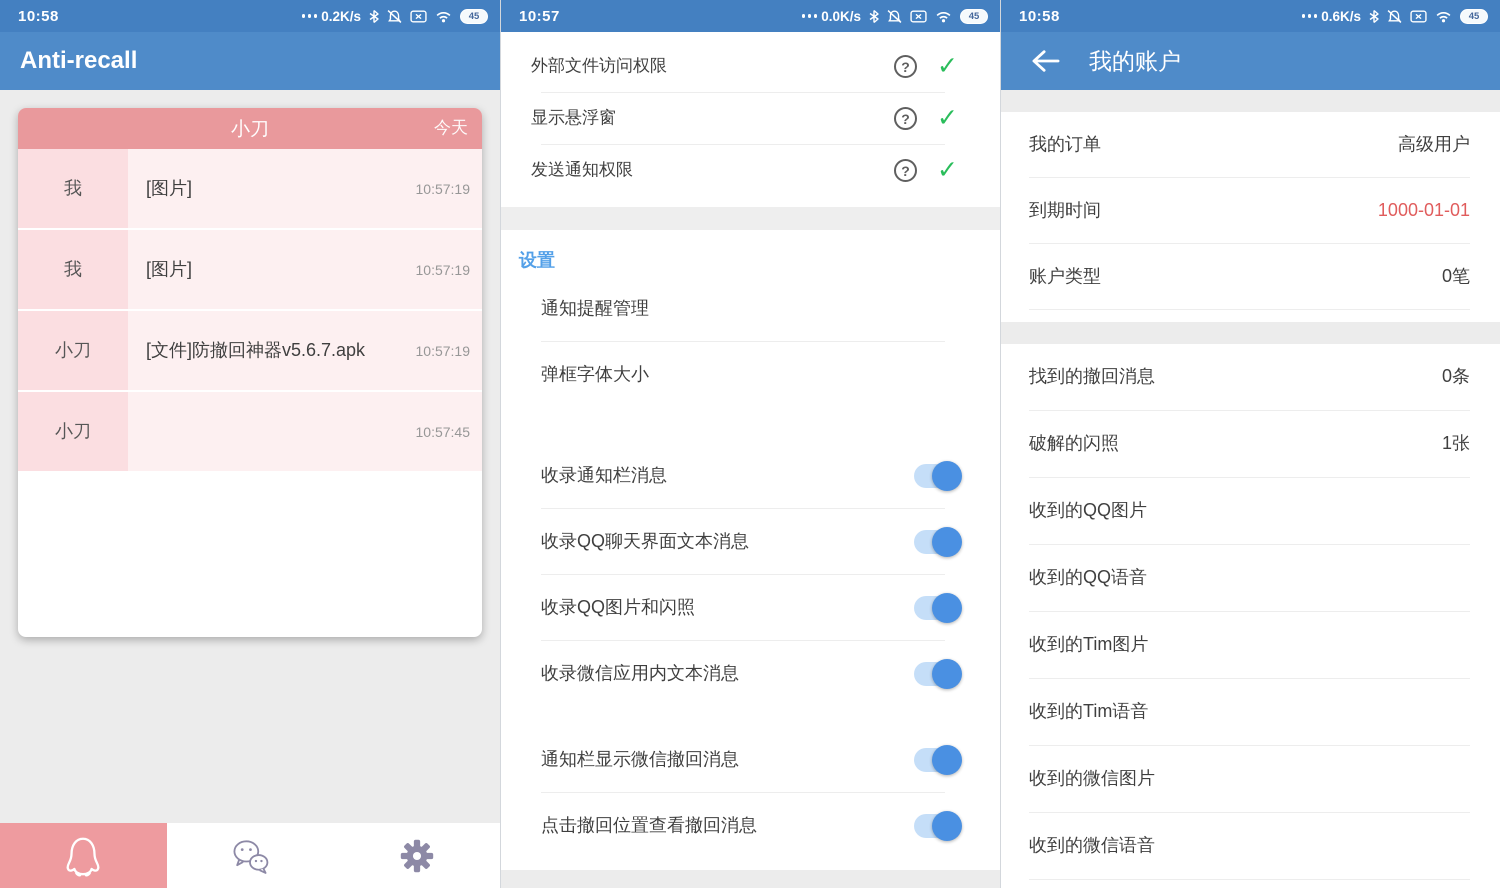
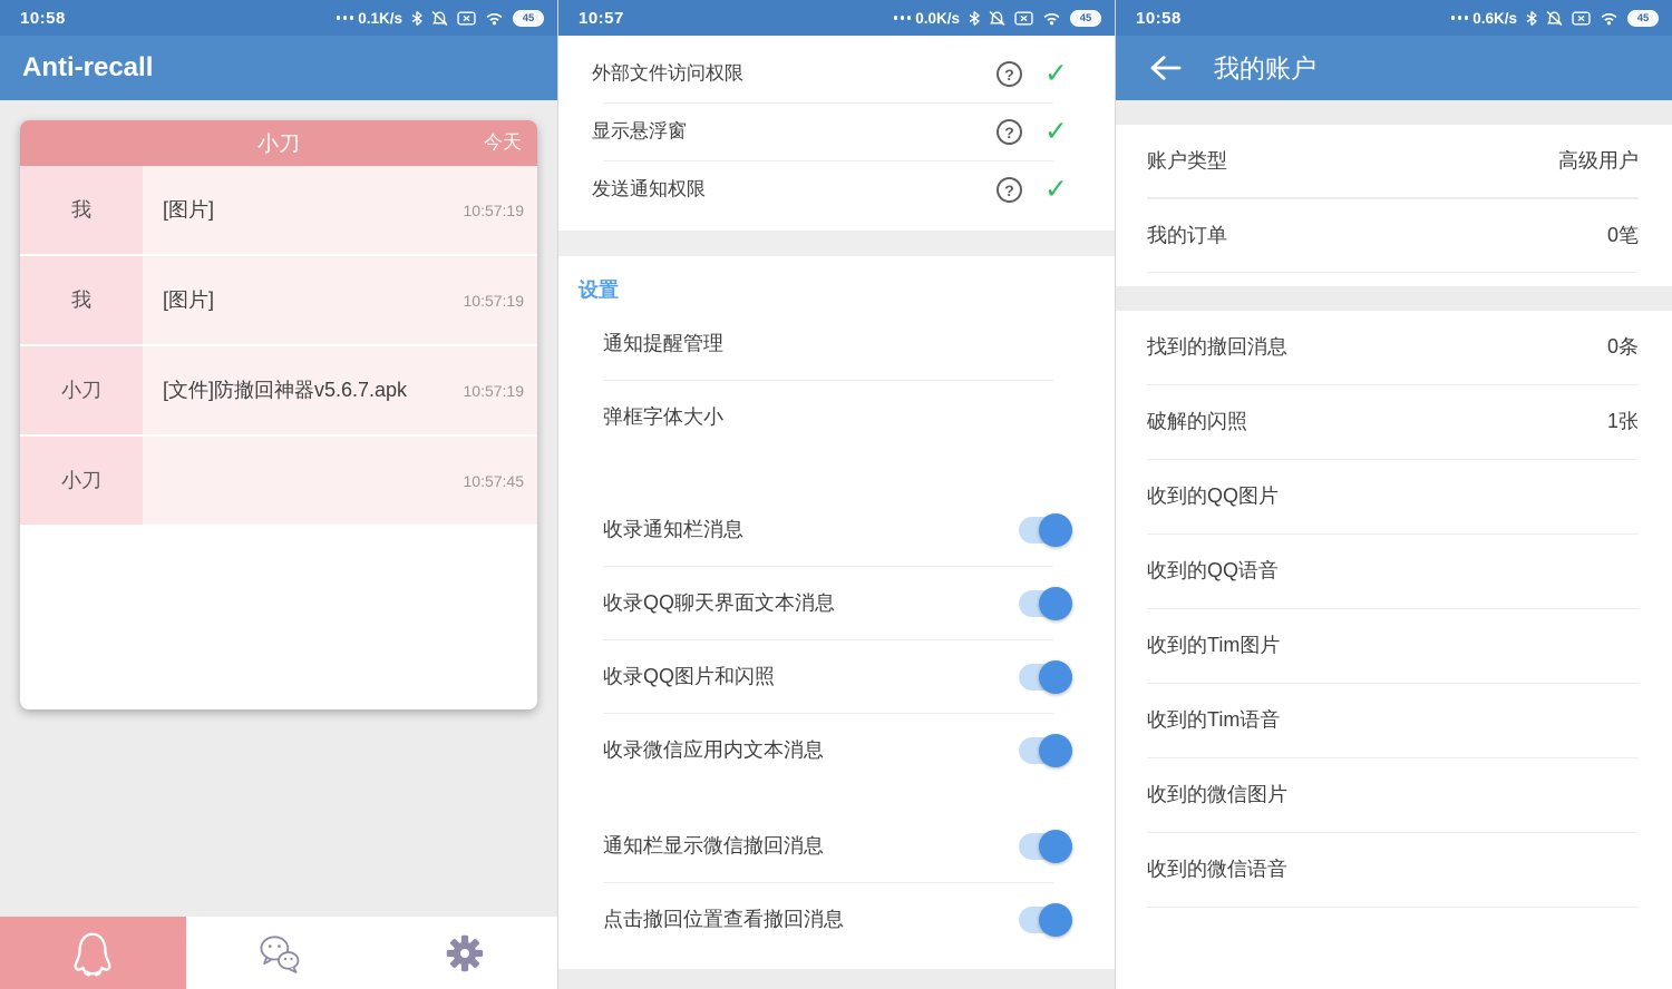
  10:58
- 0.2K/s
+ 0.1K/s
  45
  Anti-recall
  小刀
  今天
  我
  [图片]
  10:57:19
  我
  [图片]
  10:57:19
  小刀
  [文件]防撤回神器v5.6.7.apk
  10:57:19
  小刀
  10:57:45
  10:57
  0.0K/s
  45
  外部文件访问权限
  显示悬浮窗
  发送通知权限
  设置
  通知提醒管理
  弹框字体大小
  收录通知栏消息
  收录QQ聊天界面文本消息
  收录QQ图片和闪照
  收录微信应用内文本消息
  通知栏显示微信撤回消息
  点击撤回位置查看撤回消息
  10:58
  0.6K/s
  45
  我的账户
- 我的订单
+ 账户类型
  高级用户
- 到期时间
- 1000-01-01
- 账户类型
+ 我的订单
  0笔
  找到的撤回消息
  0条
  破解的闪照
  1张
  收到的QQ图片
  收到的QQ语音
  收到的Tim图片
  收到的Tim语音
  收到的微信图片
  收到的微信语音
